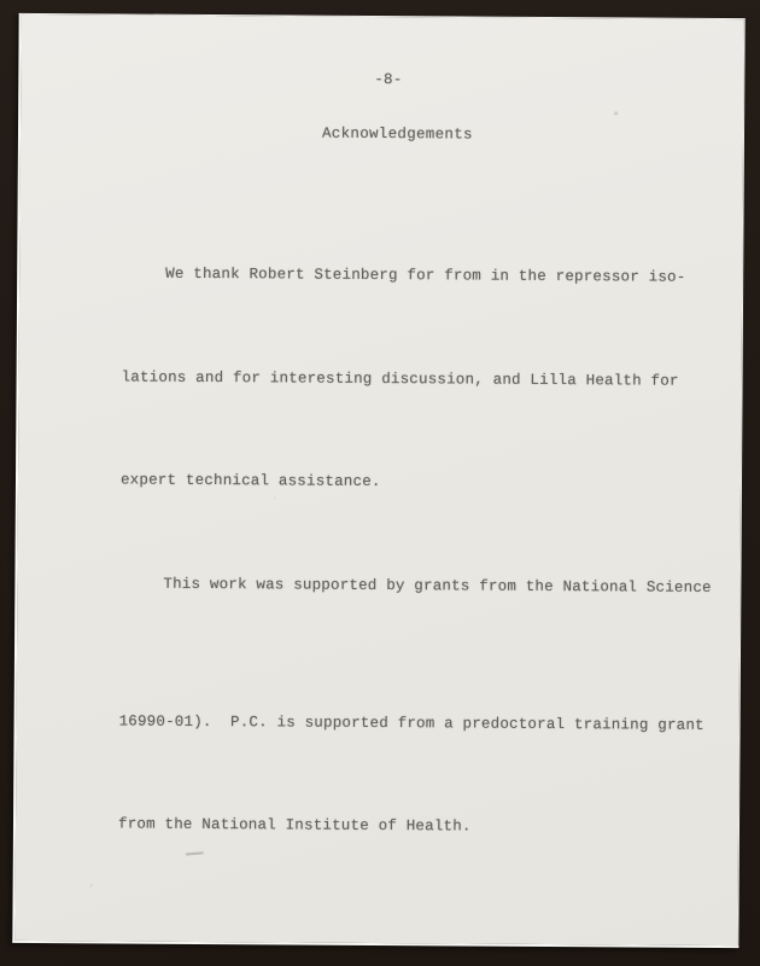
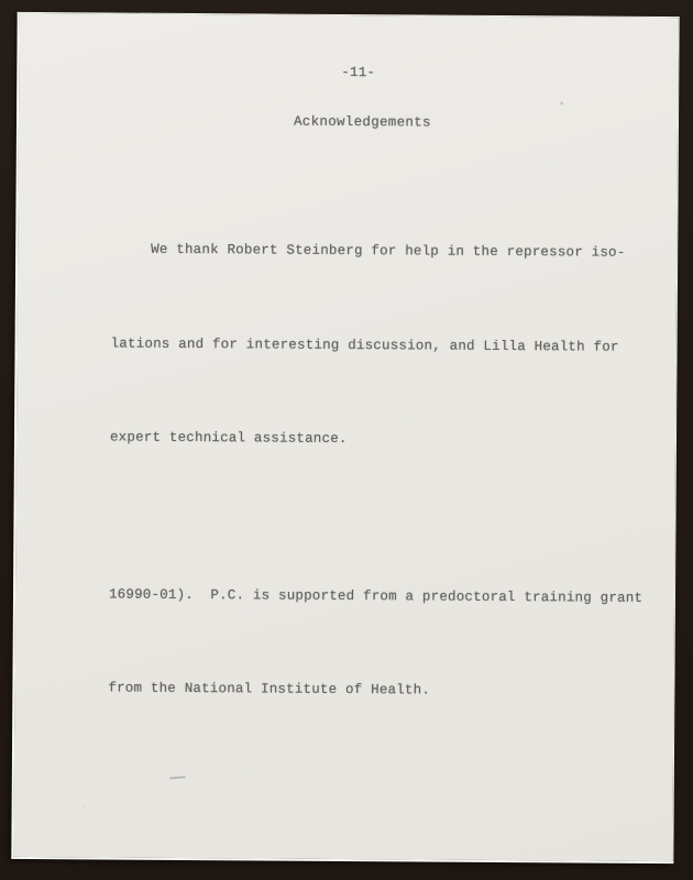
- -8-
+ -11-
  Acknowledgements
- We thank Robert Steinberg for from in the repressor iso-
+ We thank Robert Steinberg for help in the repressor iso-
  lations and for interesting discussion, and Lilla Health for
  expert technical assistance.
- This work was supported by grants from the National Science
  16990-01). P.C. is supported from a predoctoral training grant
  from the National Institute of Health.
